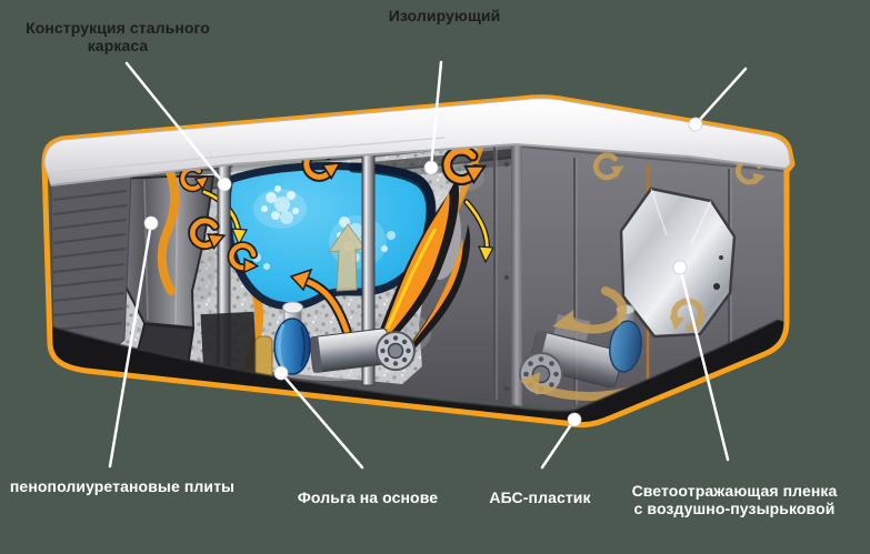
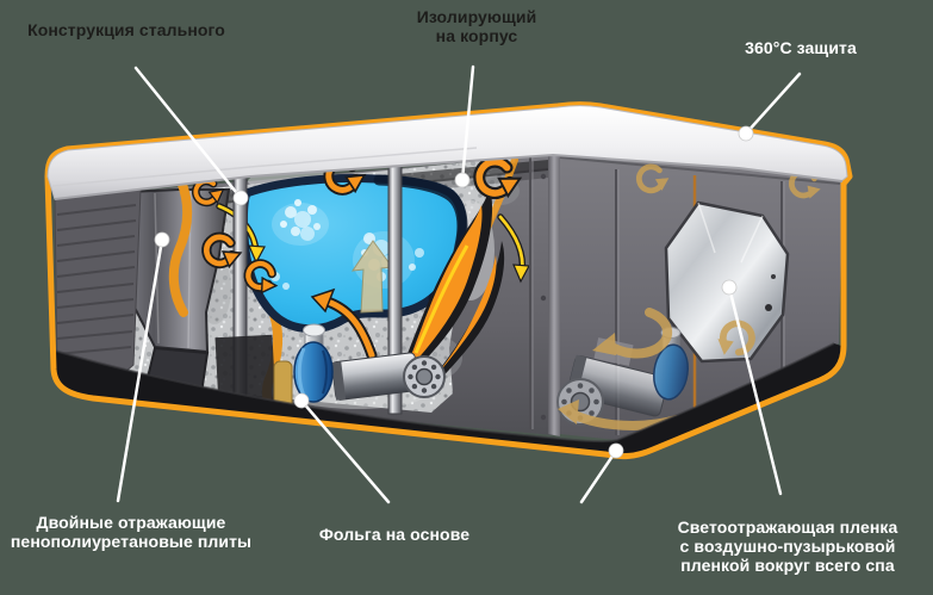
  Конструкция стального
- каркаса
  Изолирующий
+ на корпус
+ 360°C защита
+ Двойные отражающие
  пенополиуретановые плиты
  Фольга на основе
- АБС-пластик
  Светоотражающая пленка
  с воздушно-пузырьковой
+ пленкой вокруг всего спа
